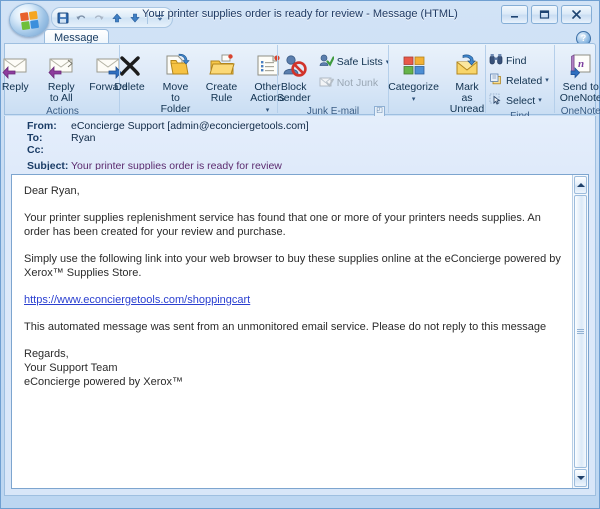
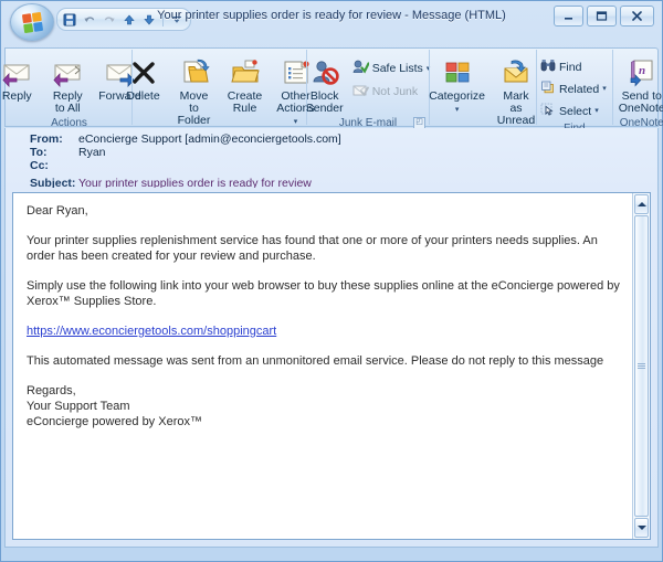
  Your printer supplies order is ready for review - Message (HTML)
- Message
- ?
  Reply
  Reply
  to All
  Forward
  Actions
  Delete
  Move to
  Folder
  Create
  Rule
  Other
  Actions
  Block
  Sender
  Safe Lists
  Not Junk
  Junk E-mail
  Categorize
  Mark as
  Unread
  Find
  Related
  Select
  n
  Send to
  OneNote
  OneNote
  From:
  eConcierge Support [admin@econciergetools.com]
  To:
  Ryan
  Cc:
  Subject:
  Your printer supplies order is ready for review
  Dear Ryan,
  Your printer supplies replenishment service has found that one or more of your printers needs supplies. An order has been created for your review and purchase.
  Simply use the following link into your web browser to buy these supplies online at the eConcierge powered by Xerox™ Supplies Store.
  https://www.econciergetools.com/shoppingcart
  This automated message was sent from an unmonitored email service. Please do not reply to this message
  Regards,
  Your Support Team
  eConcierge powered by Xerox™
